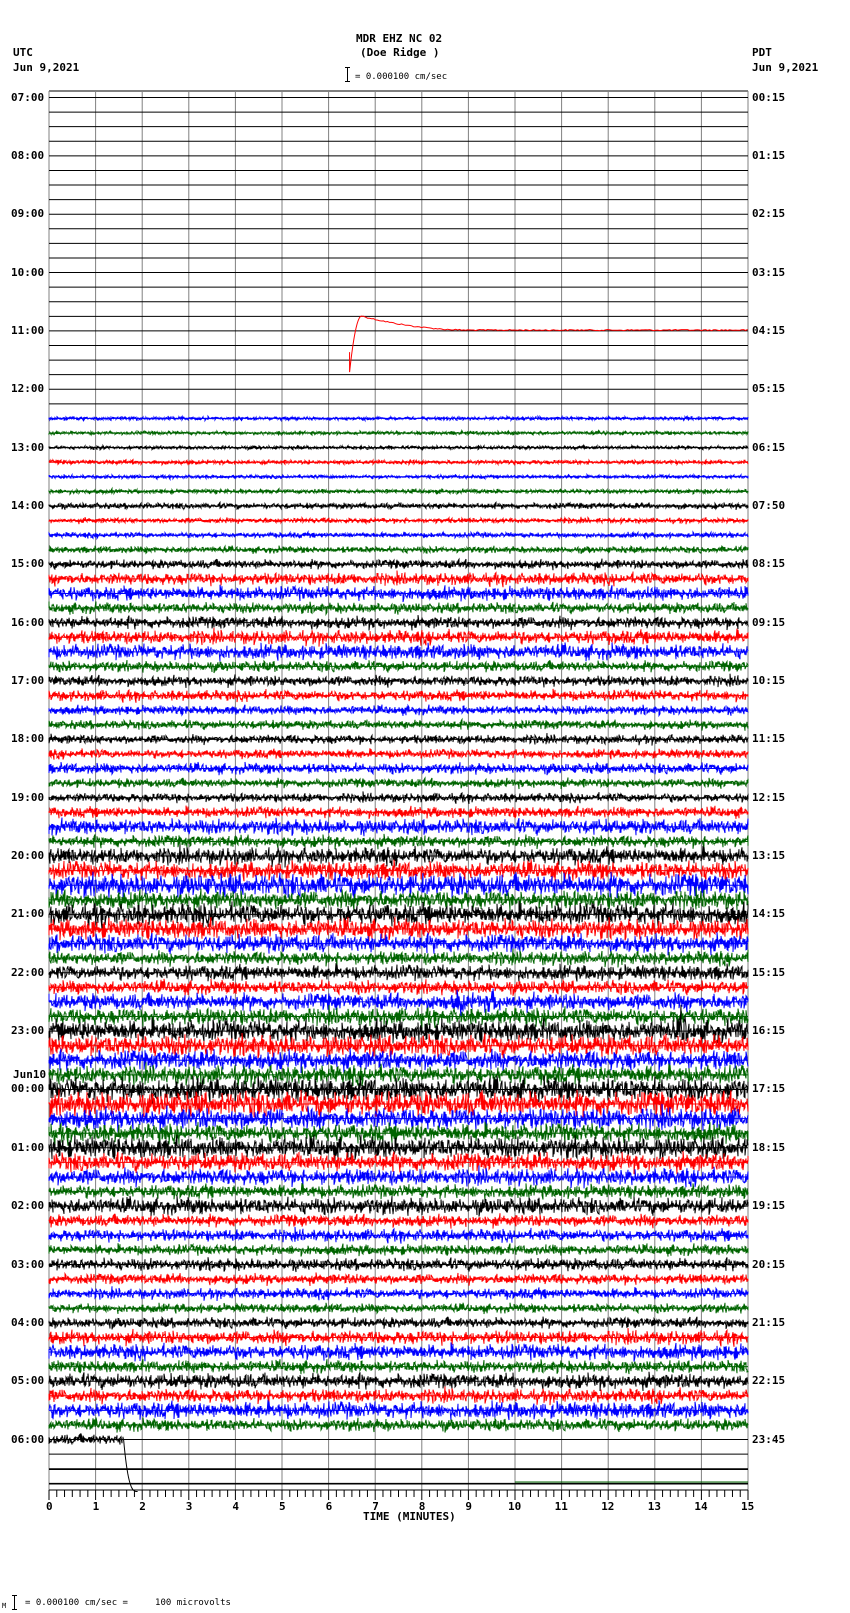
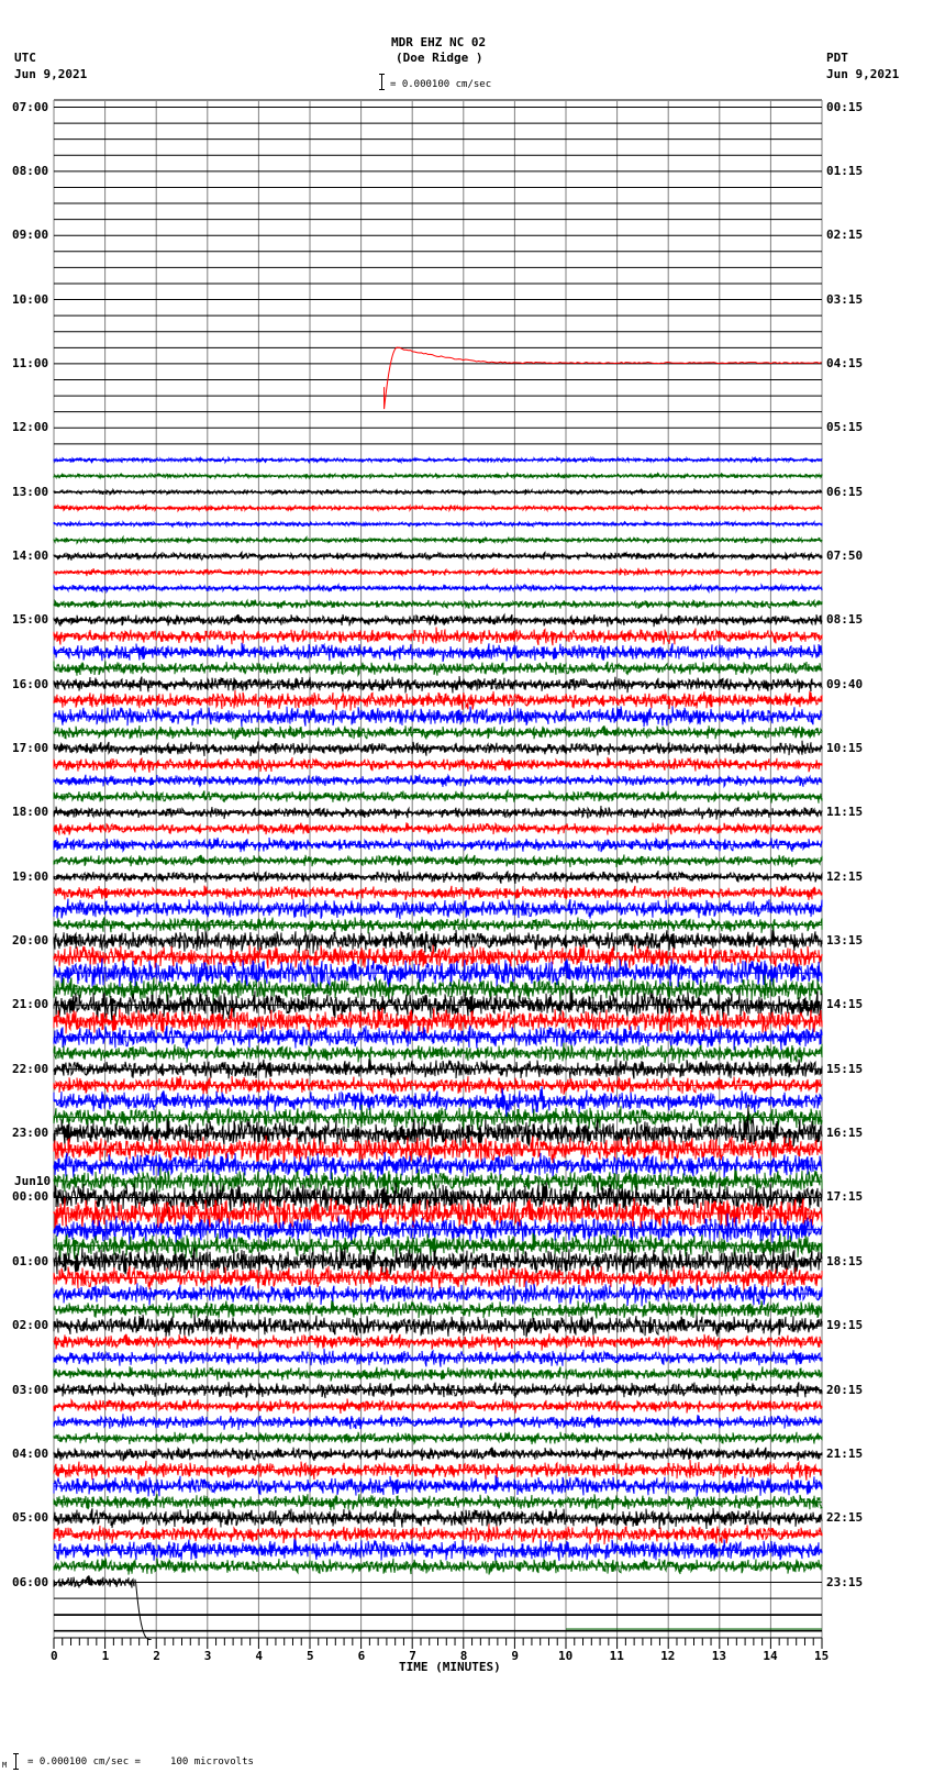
  MDR EHZ NC 02
  (Doe Ridge )
  UTC
  Jun 9,2021
  PDT
  Jun 9,2021
  = 0.000100 cm/sec
  07:00
  08:00
  09:00
  10:00
  11:00
  12:00
  13:00
  14:00
  15:00
  16:00
  17:00
  18:00
  19:00
  20:00
  21:00
  22:00
  23:00
  00:00
  Jun10
  01:00
  02:00
  03:00
  04:00
  05:00
  06:00
  00:15
  01:15
  02:15
  03:15
  04:15
  05:15
  06:15
  07:50
  08:15
- 09:15
+ 09:40
  10:15
  11:15
  12:15
  13:15
  14:15
  15:15
  16:15
  17:15
  18:15
  19:15
  20:15
  21:15
  22:15
- 23:45
+ 23:15
  0
  1
  2
  3
  4
  5
  6
  7
  8
  9
  10
  11
  12
  13
  14
  15
  TIME (MINUTES)
  M
  = 0.000100 cm/sec = 100 microvolts
